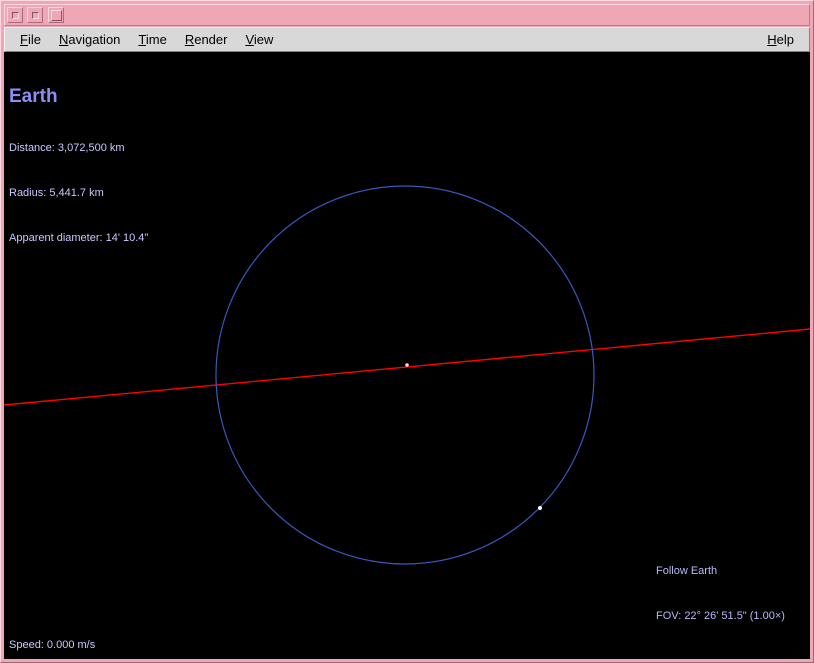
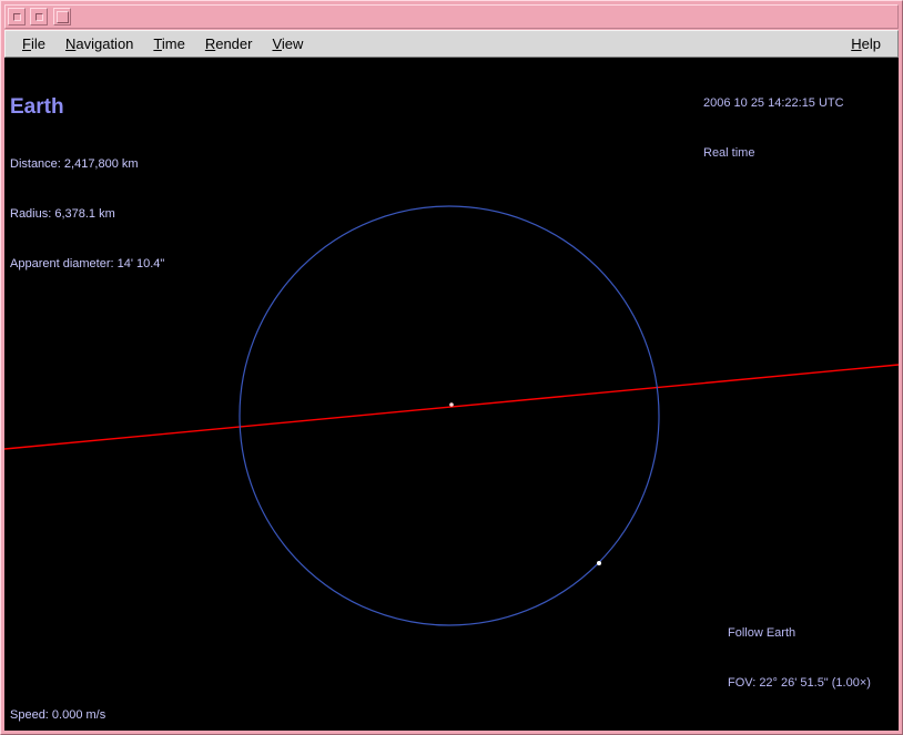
  File
  Navigation
  Time
  Render
  View
  Help
  Earth
- Distance: 3,072,500 km
+ Distance: 2,417,800 km
- Radius: 5,441.7 km
+ Radius: 6,378.1 km
  Apparent diameter: 14' 10.4"
+ 2006 10 25 14:22:15 UTC
+ Real time
  Speed: 0.000 m/s
  Follow Earth
  FOV: 22° 26' 51.5" (1.00×)
